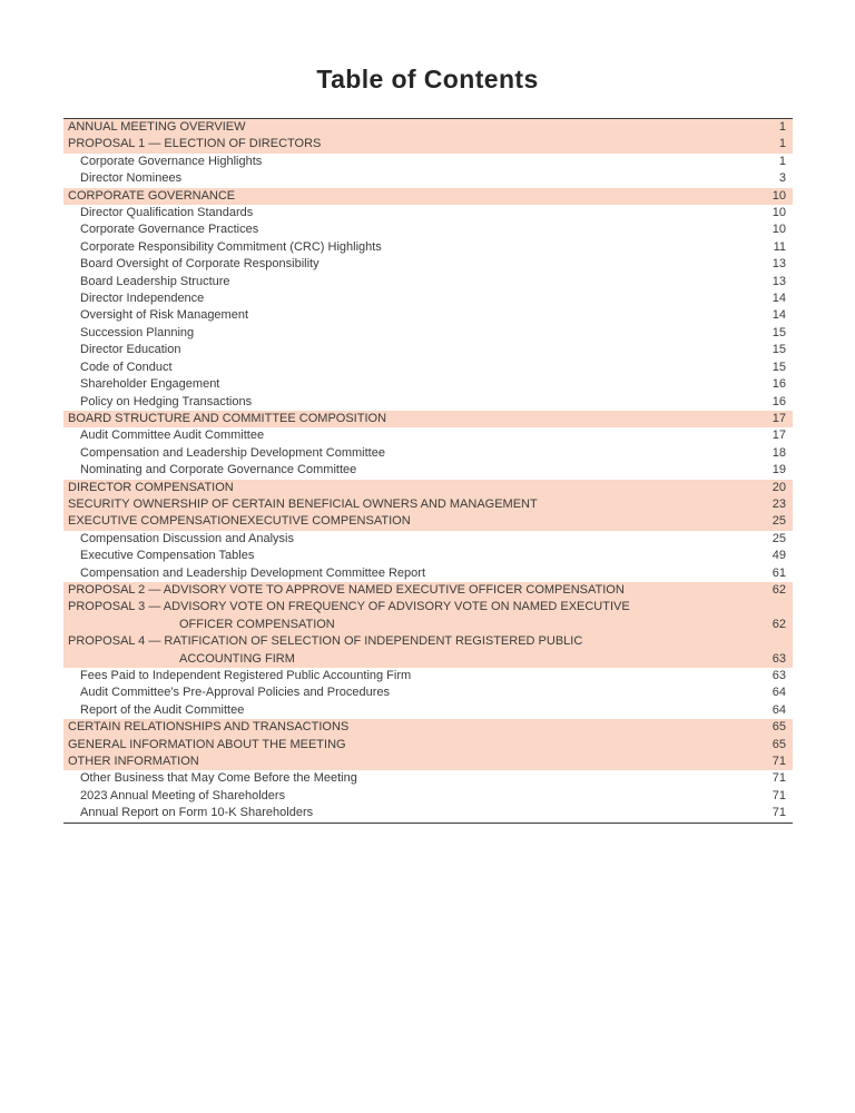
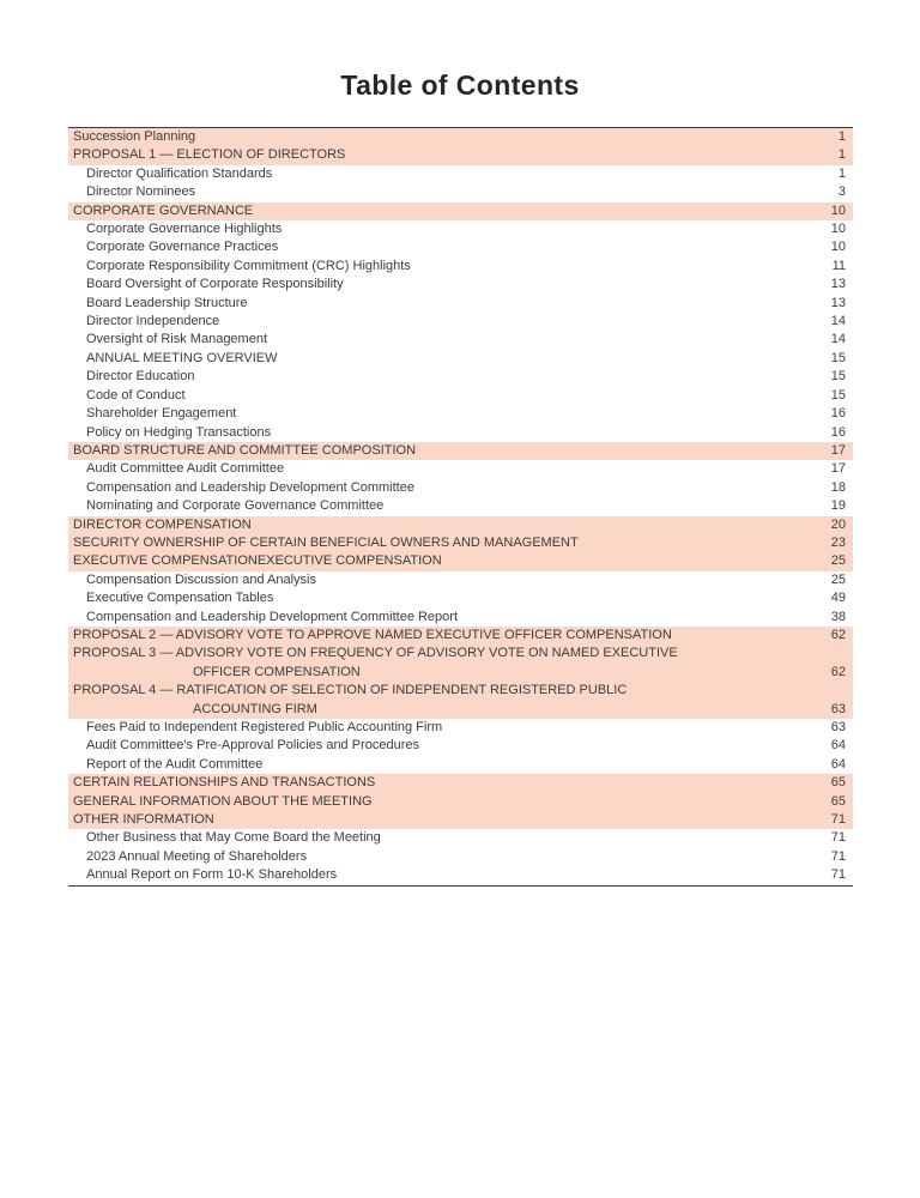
  Table of Contents
- ANNUAL MEETING OVERVIEW
+ Succession Planning
  1
  PROPOSAL 1 — ELECTION OF DIRECTORS
  1
- Corporate Governance Highlights
+ Director Qualification Standards
  1
  Director Nominees
  3
  CORPORATE GOVERNANCE
  10
- Director Qualification Standards
+ Corporate Governance Highlights
  10
  Corporate Governance Practices
  10
  Corporate Responsibility Commitment (CRC) Highlights
  11
  Board Oversight of Corporate Responsibility
  13
  Board Leadership Structure
  13
  Director Independence
  14
  Oversight of Risk Management
  14
- Succession Planning
+ ANNUAL MEETING OVERVIEW
  15
  Director Education
  15
  Code of Conduct
  15
  Shareholder Engagement
  16
  Policy on Hedging Transactions
  16
  BOARD STRUCTURE AND COMMITTEE COMPOSITION
  17
  Audit Committee Audit Committee
  17
  Compensation and Leadership Development Committee
  18
  Nominating and Corporate Governance Committee
  19
  DIRECTOR COMPENSATION
  20
  SECURITY OWNERSHIP OF CERTAIN BENEFICIAL OWNERS AND MANAGEMENT
  23
  EXECUTIVE COMPENSATIONEXECUTIVE COMPENSATION
  25
  Compensation Discussion and Analysis
  25
  Executive Compensation Tables
  49
  Compensation and Leadership Development Committee Report
- 61
+ 38
  PROPOSAL 2 — ADVISORY VOTE TO APPROVE NAMED EXECUTIVE OFFICER COMPENSATION
  62
  PROPOSAL 3 — ADVISORY VOTE ON FREQUENCY OF ADVISORY VOTE ON NAMED EXECUTIVE
  OFFICER COMPENSATION
  62
  PROPOSAL 4 — RATIFICATION OF SELECTION OF INDEPENDENT REGISTERED PUBLIC
  ACCOUNTING FIRM
  63
  Fees Paid to Independent Registered Public Accounting Firm
  63
  Audit Committee’s Pre-Approval Policies and Procedures
  64
  Report of the Audit Committee
  64
  CERTAIN RELATIONSHIPS AND TRANSACTIONS
  65
  GENERAL INFORMATION ABOUT THE MEETING
  65
  OTHER INFORMATION
  71
- Other Business that May Come Before the Meeting
+ Other Business that May Come Board the Meeting
  71
  2023 Annual Meeting of Shareholders
  71
  Annual Report on Form 10-K Shareholders
  71
